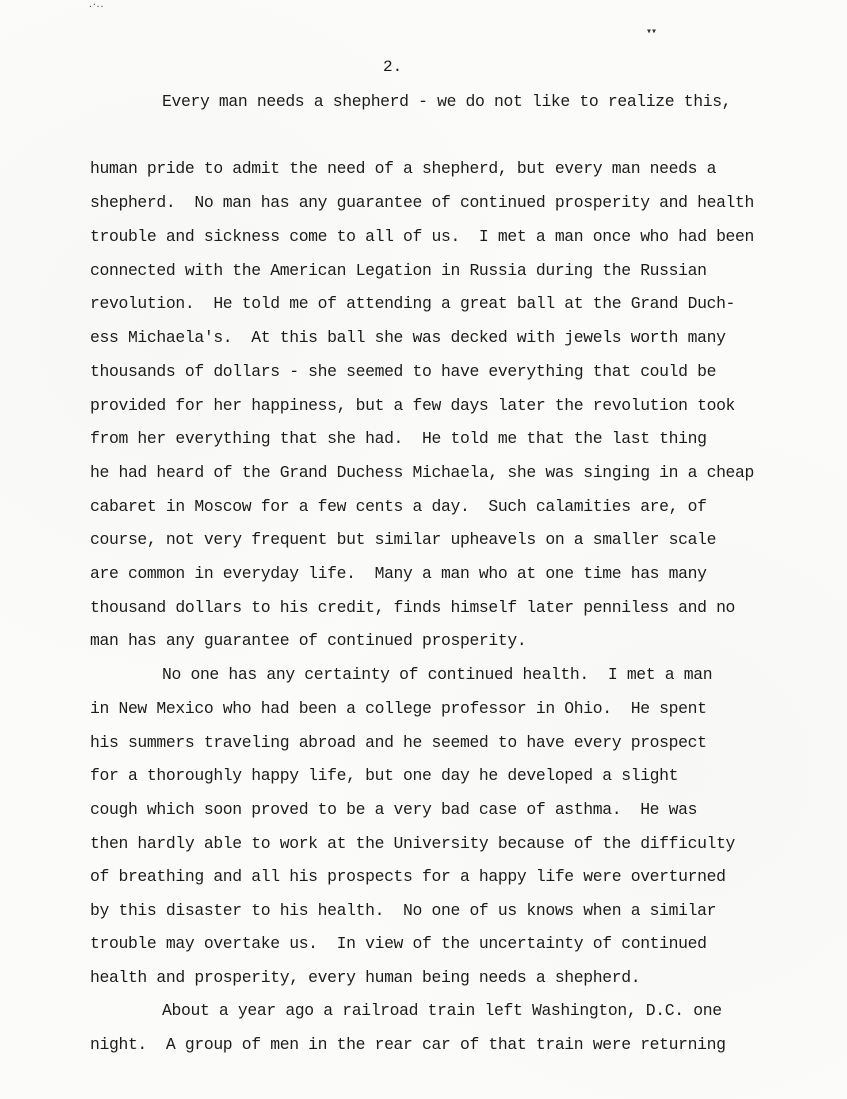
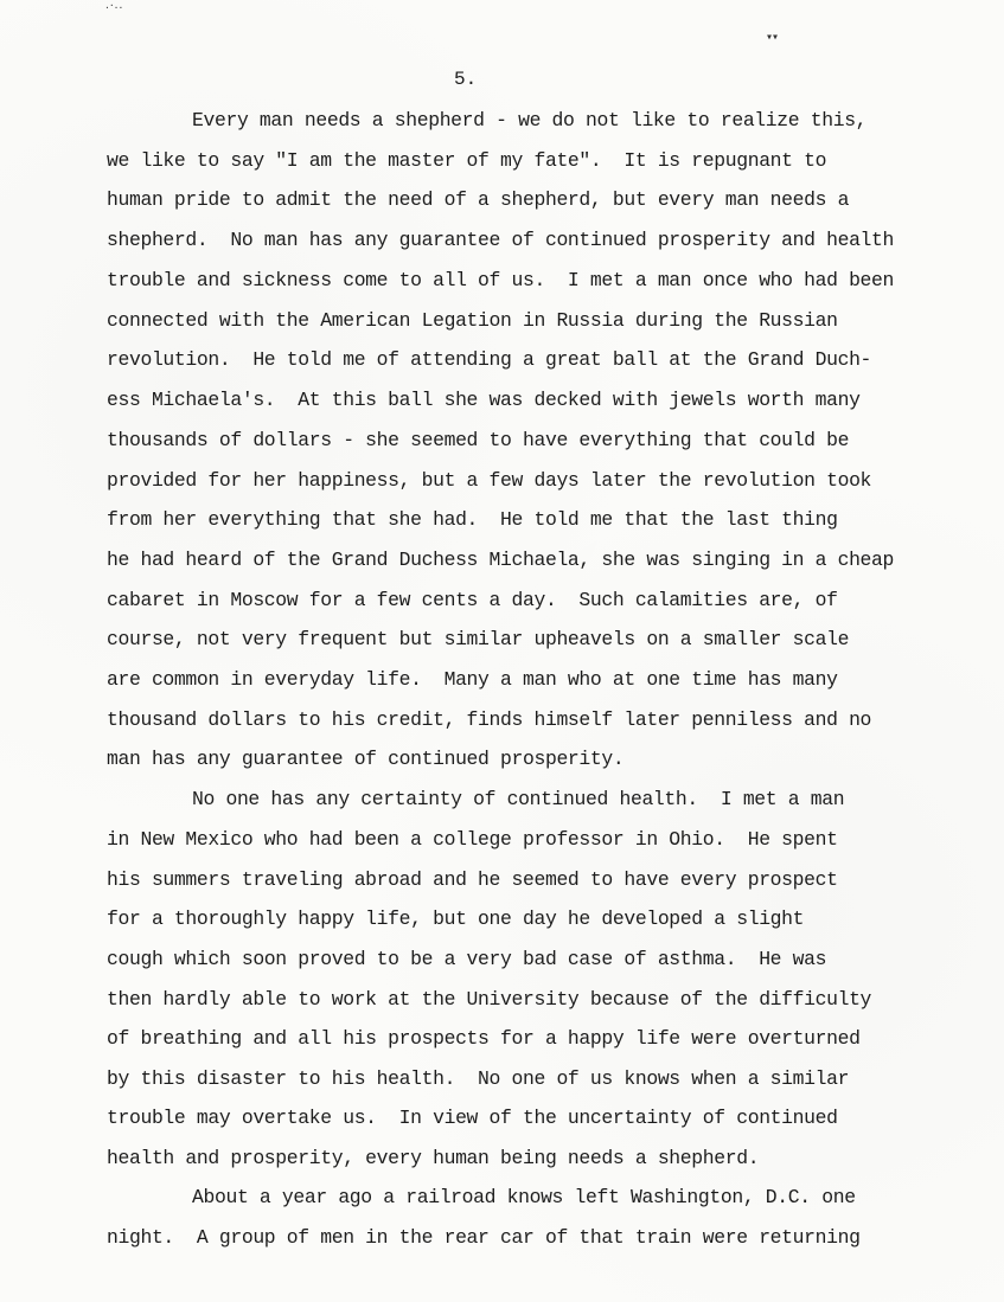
  .·..
  ▾▾
- 2.
+ 5.
  Every man needs a shepherd - we do not like to realize this,
+ we like to say "I am the master of my fate". It is repugnant to
  human pride to admit the need of a shepherd, but every man needs a
  shepherd. No man has any guarantee of continued prosperity and health
  trouble and sickness come to all of us. I met a man once who had been
  connected with the American Legation in Russia during the Russian
  revolution. He told me of attending a great ball at the Grand Duch-
  ess Michaela's. At this ball she was decked with jewels worth many
  thousands of dollars - she seemed to have everything that could be
  provided for her happiness, but a few days later the revolution took
  from her everything that she had. He told me that the last thing
  he had heard of the Grand Duchess Michaela, she was singing in a cheap
  cabaret in Moscow for a few cents a day. Such calamities are, of
  course, not very frequent but similar upheavels on a smaller scale
  are common in everyday life. Many a man who at one time has many
  thousand dollars to his credit, finds himself later penniless and no
  man has any guarantee of continued prosperity.
  No one has any certainty of continued health. I met a man
  in New Mexico who had been a college professor in Ohio. He spent
  his summers traveling abroad and he seemed to have every prospect
  for a thoroughly happy life, but one day he developed a slight
  cough which soon proved to be a very bad case of asthma. He was
  then hardly able to work at the University because of the difficulty
  of breathing and all his prospects for a happy life were overturned
  by this disaster to his health. No one of us knows when a similar
  trouble may overtake us. In view of the uncertainty of continued
  health and prosperity, every human being needs a shepherd.
- About a year ago a railroad train left Washington, D.C. one
+ About a year ago a railroad knows left Washington, D.C. one
  night. A group of men in the rear car of that train were returning
